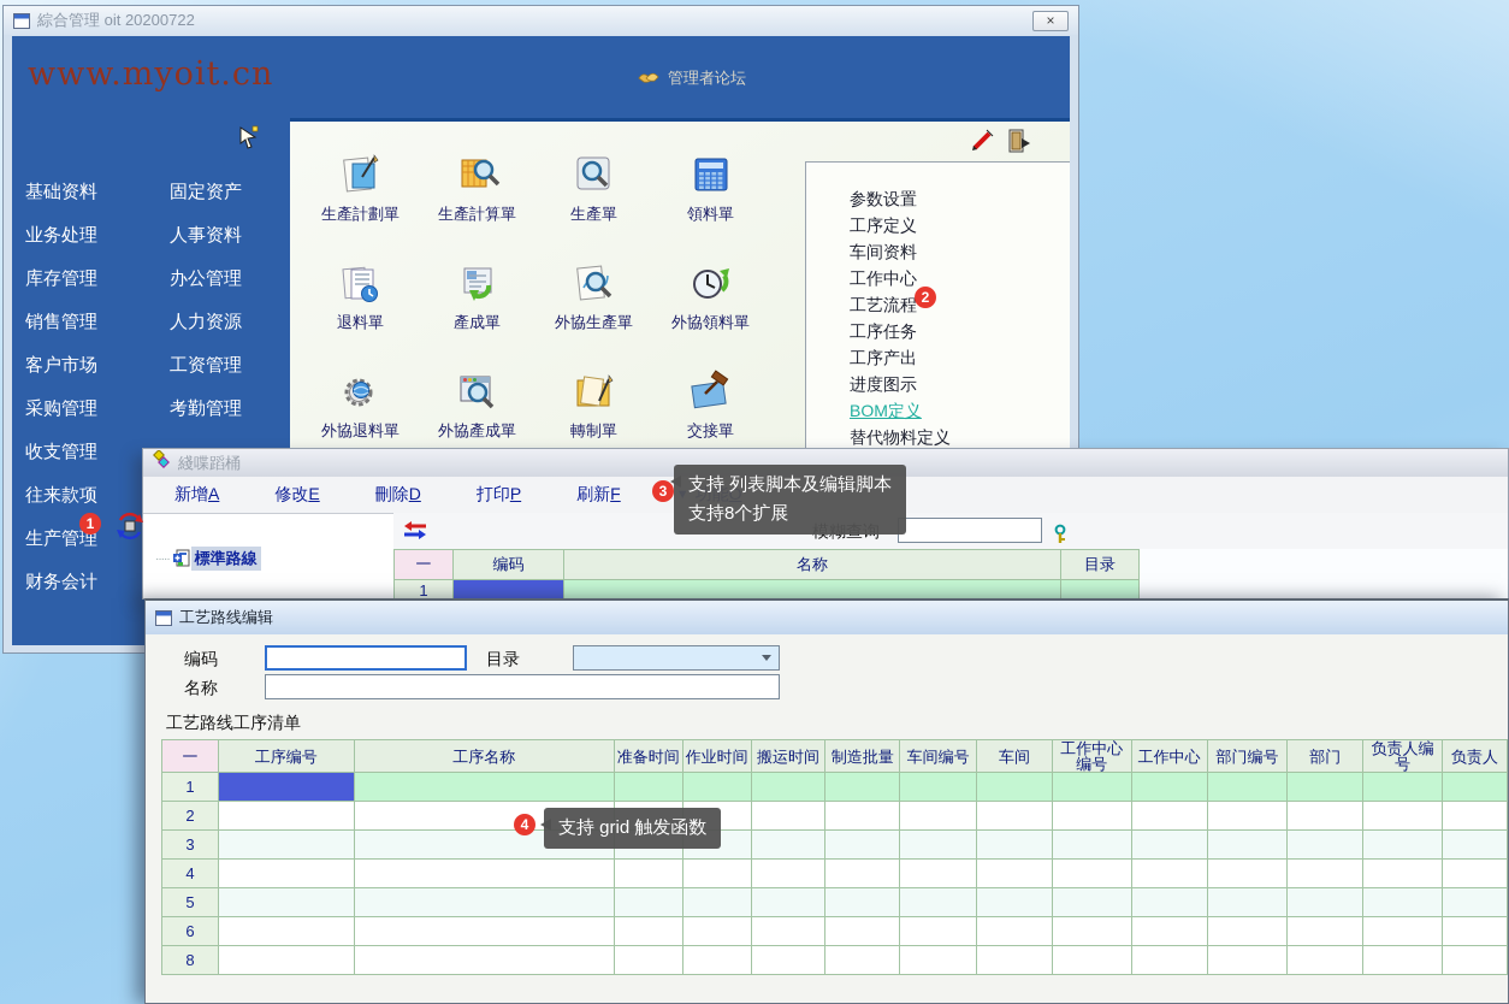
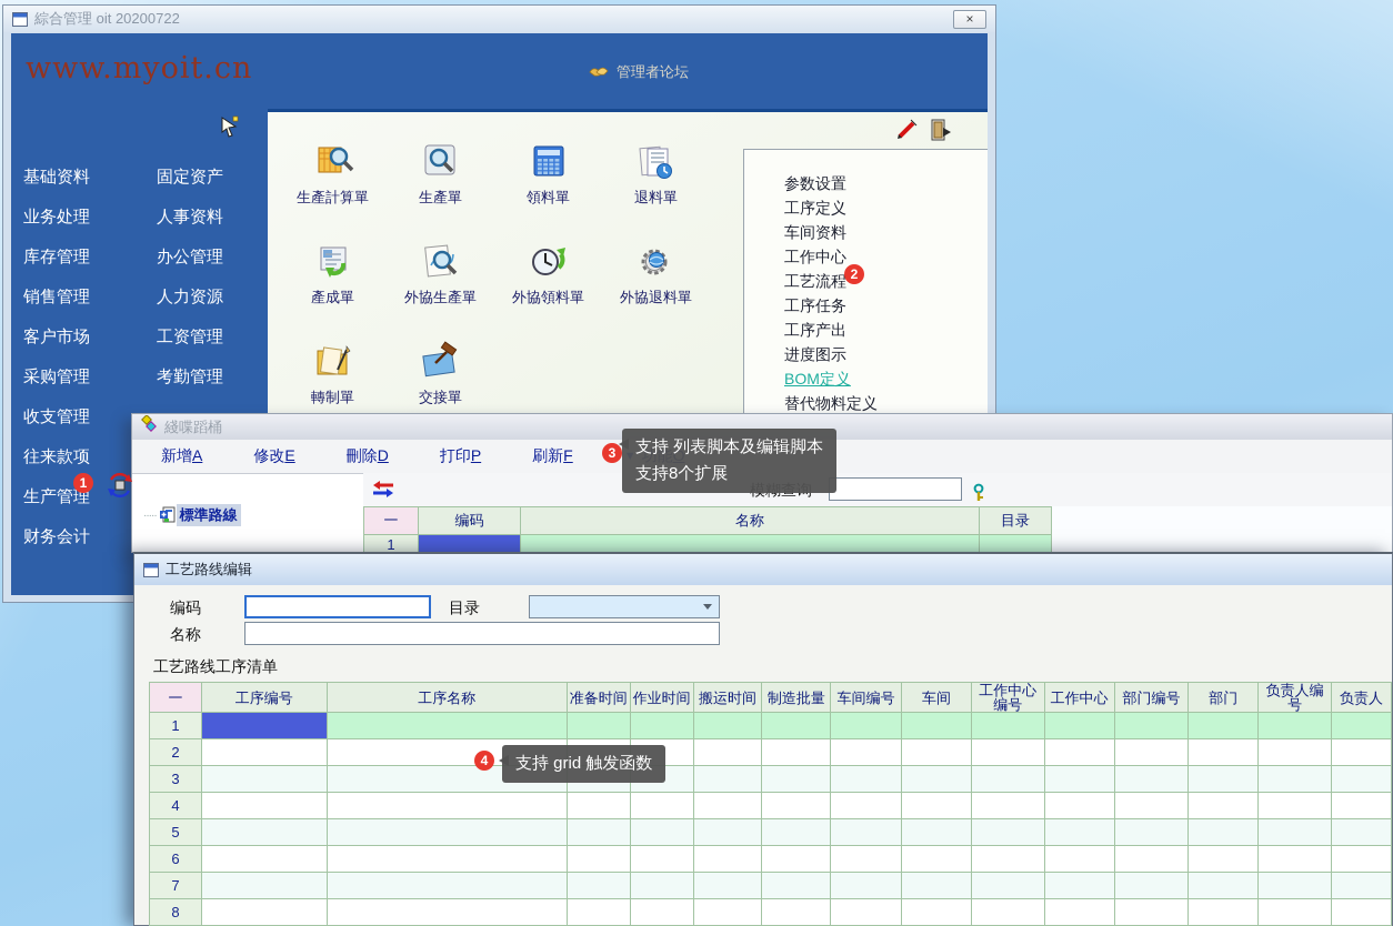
  綜合管理 oit 20200722
  ×
  www.myoit.cn
  管理者论坛
  基础资料
  业务处理
  库存管理
  销售管理
  客户市场
  采购管理
  收支管理
  往来款项
  生产管理
  财务会计
  固定资产
  人事资料
  办公管理
  人力资源
  工资管理
  考勤管理
- 生產計劃單
  生產計算單
  生產單
  領料單
  退料單
  產成單
  外協生產單
  外協領料單
  外協退料單
- 外協產成單
  轉制單
  交接單
  参数设置
  工序定义
  车间资料
  工作中心
  工艺流程
  工序任务
  工序产出
  进度图示
  BOM定义
  替代物料定义
  綫喋蹈桶
  新增A
  修改E
  刪除D
  打印P
  刷新F
  ·····
  標準路線
  一	编码	名称	目录
  1
  工艺路线编辑
  编码
  目录
  名称
  工艺路线工序清单
  一	工序编号	工序名称	准备时间	作业时间	搬运时间	制造批量	车间编号	车间	工作中心编号	工作中心	部门编号	部门	负责人编号	负责人
  1
  2
  3
  4
  5
  6
+ 7
  8
  1
  2
  3
  4
  支持 列表脚本及编辑脚本
  支持8个扩展
  支持 grid 触发函数
